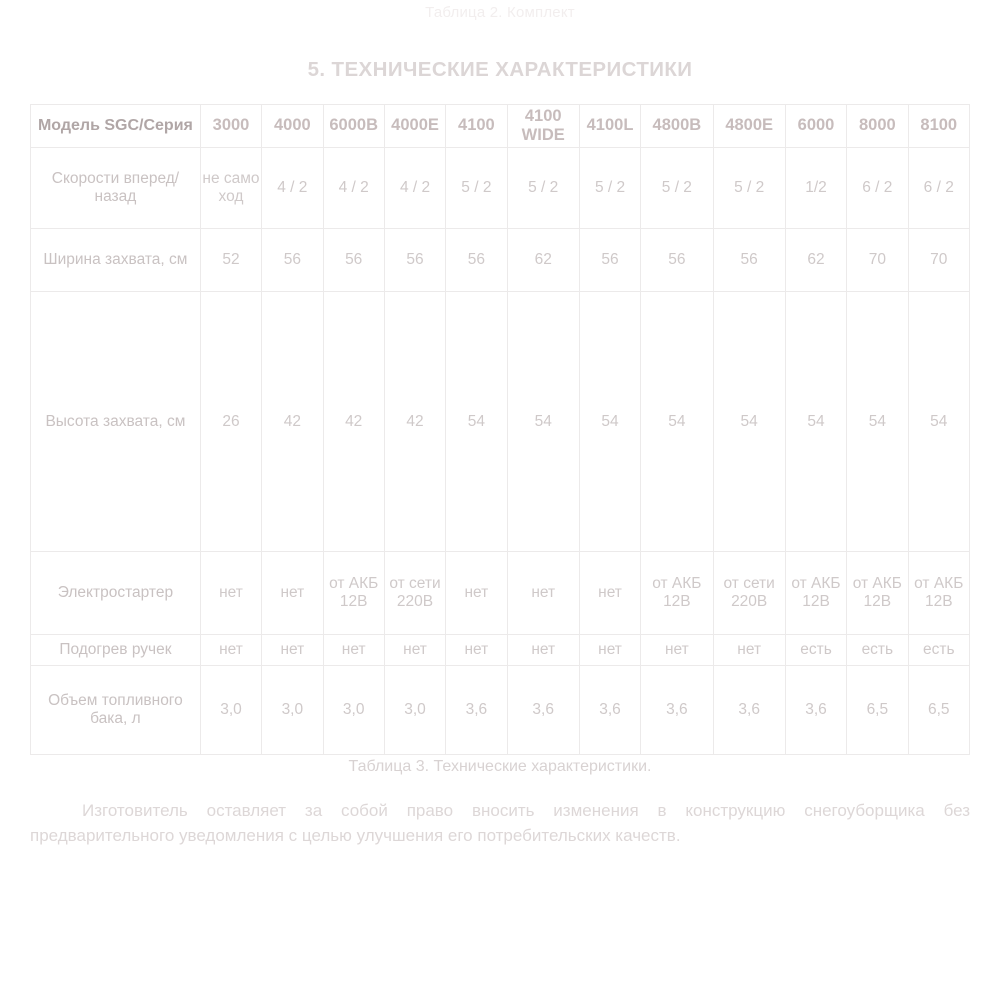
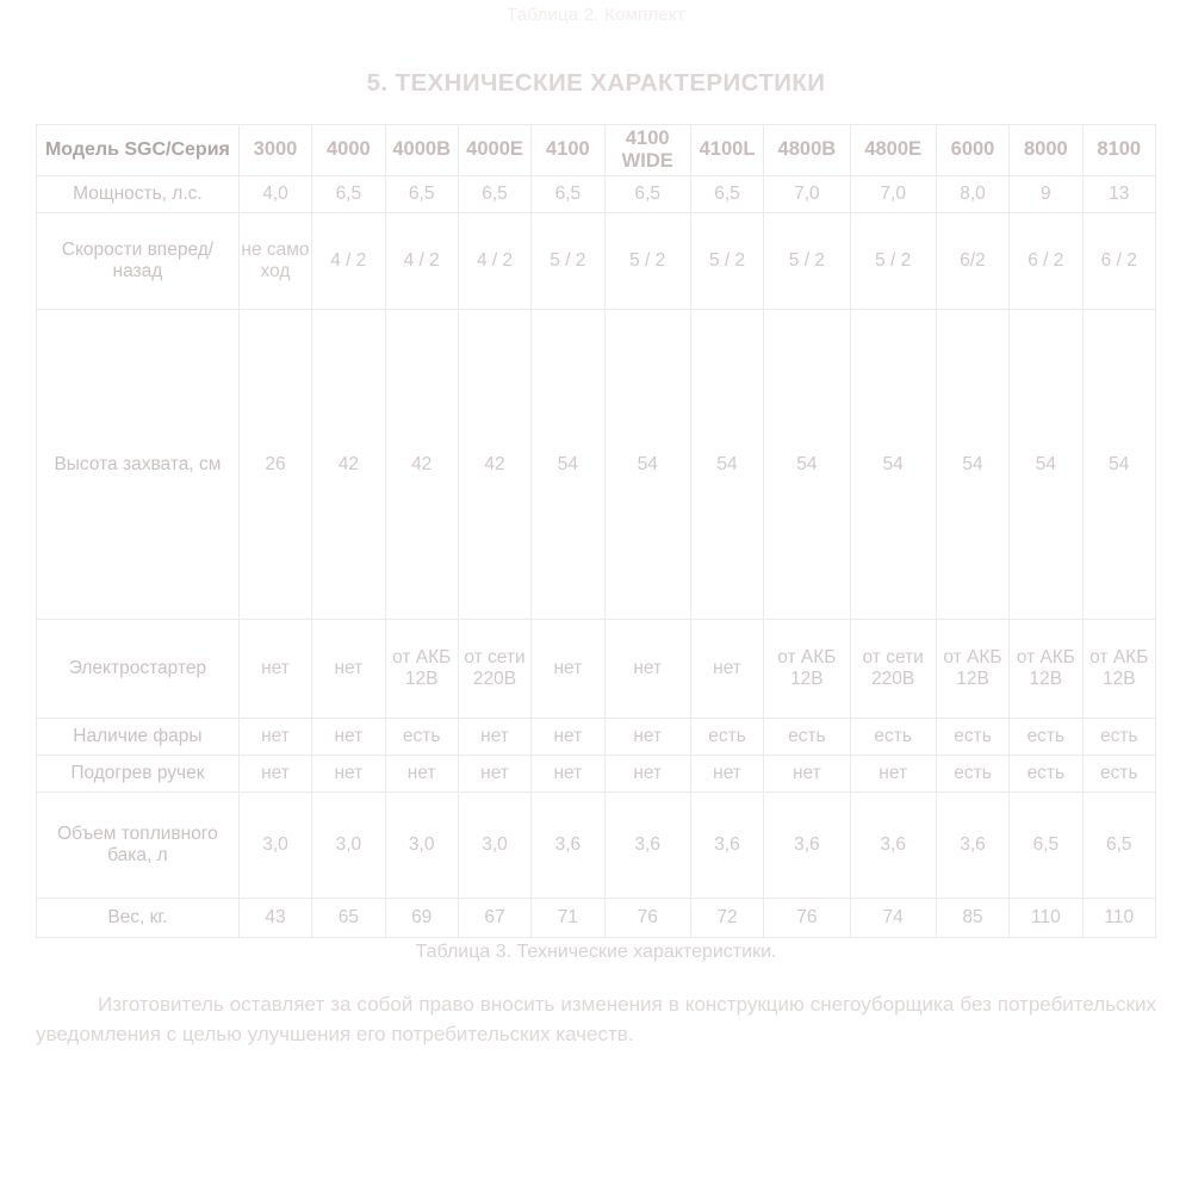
  5. ТЕХНИЧЕСКИЕ ХАРАКТЕРИСТИКИ
- Модель SGC/Серия	3000	4000	6000B	4000E	4100	4100 WIDE	4100L	4800B	4800E	6000	8000	8100
+ Модель SGC/Серия	3000	4000	4000B	4000E	4100	4100 WIDE	4100L	4800B	4800E	6000	8000	8100
+ Мощность, л.с.	4,0	6,5	6,5	6,5	6,5	6,5	6,5	7,0	7,0	8,0	9	13
- Скорости вперед/назад	не само ход	4 / 2	4 / 2	4 / 2	5 / 2	5 / 2	5 / 2	5 / 2	5 / 2	1/2	6 / 2	6 / 2
+ Скорости вперед/назад	не само ход	4 / 2	4 / 2	4 / 2	5 / 2	5 / 2	5 / 2	5 / 2	5 / 2	6/2	6 / 2	6 / 2
- Ширина захвата, см	52	56	56	56	56	62	56	56	56	62	70	70
  Высота захвата, см	26	42	42	42	54	54	54	54	54	54	54	54
  Электростартер	нет	нет	от АКБ 12В	от сети 220В	нет	нет	нет	от АКБ 12В	от сети 220В	от АКБ 12В	от АКБ 12В	от АКБ 12В
+ Наличие фары	нет	нет	есть	нет	нет	нет	есть	есть	есть	есть	есть	есть
  Подогрев ручек	нет	нет	нет	нет	нет	нет	нет	нет	нет	есть	есть	есть
  Объем топливного бака, л	3,0	3,0	3,0	3,0	3,6	3,6	3,6	3,6	3,6	3,6	6,5	6,5
+ Вес, кг.	43	65	69	67	71	76	72	76	74	85	110	110
  Таблица 3. Технические характеристики.
- Изготовитель оставляет за собой право вносить изменения в конструкцию снегоуборщика без предварительного уведомления с целью улучшения его потребительских качеств.
+ Изготовитель оставляет за собой право вносить изменения в конструкцию снегоуборщика без потребительских уведомления с целью улучшения его потребительских качеств.
